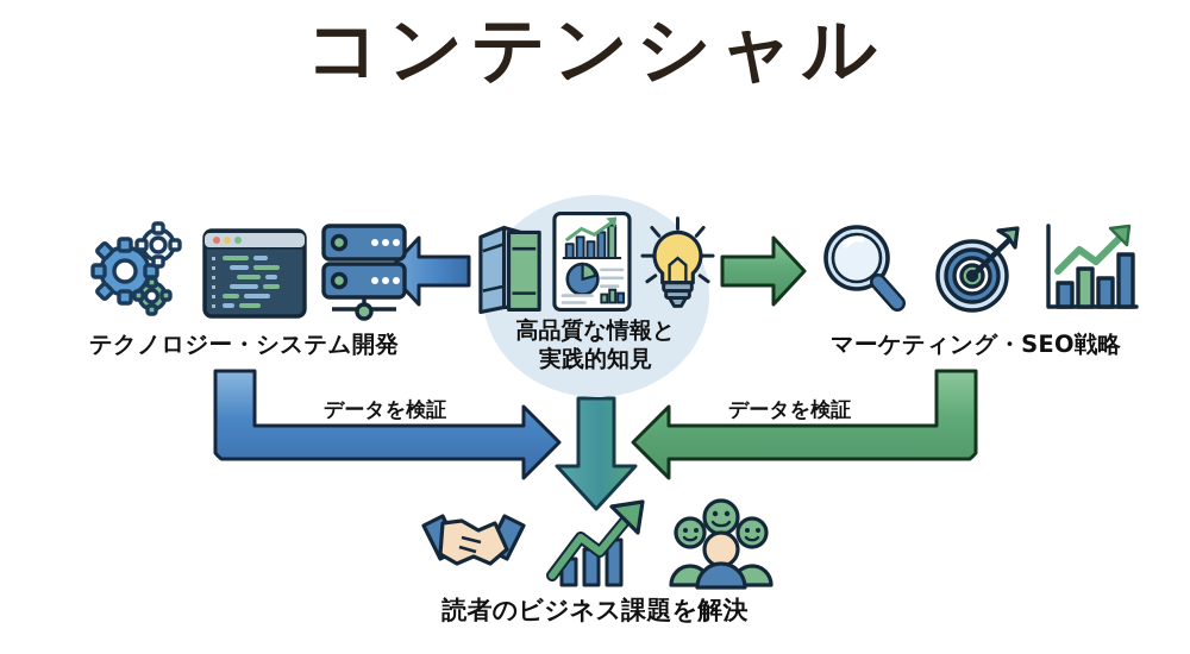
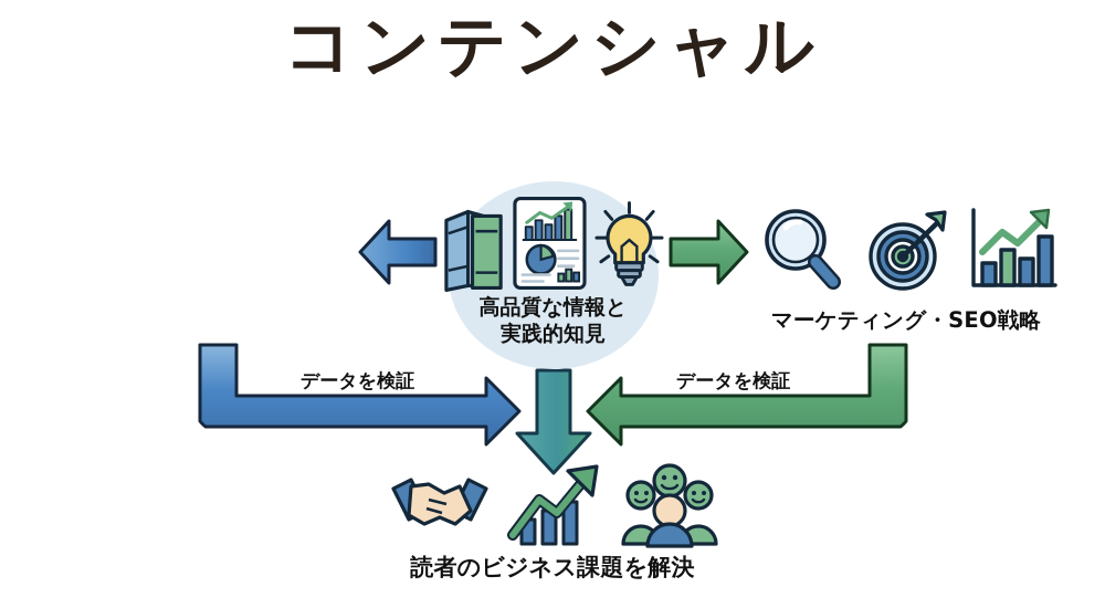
  コンテンシャル
  データを検証
  データを検証
- テクノロジー・システム開発
  マーケティング・SEO戦略
  高品質な情報と
  実践的知見
  読者のビジネス課題を解決
